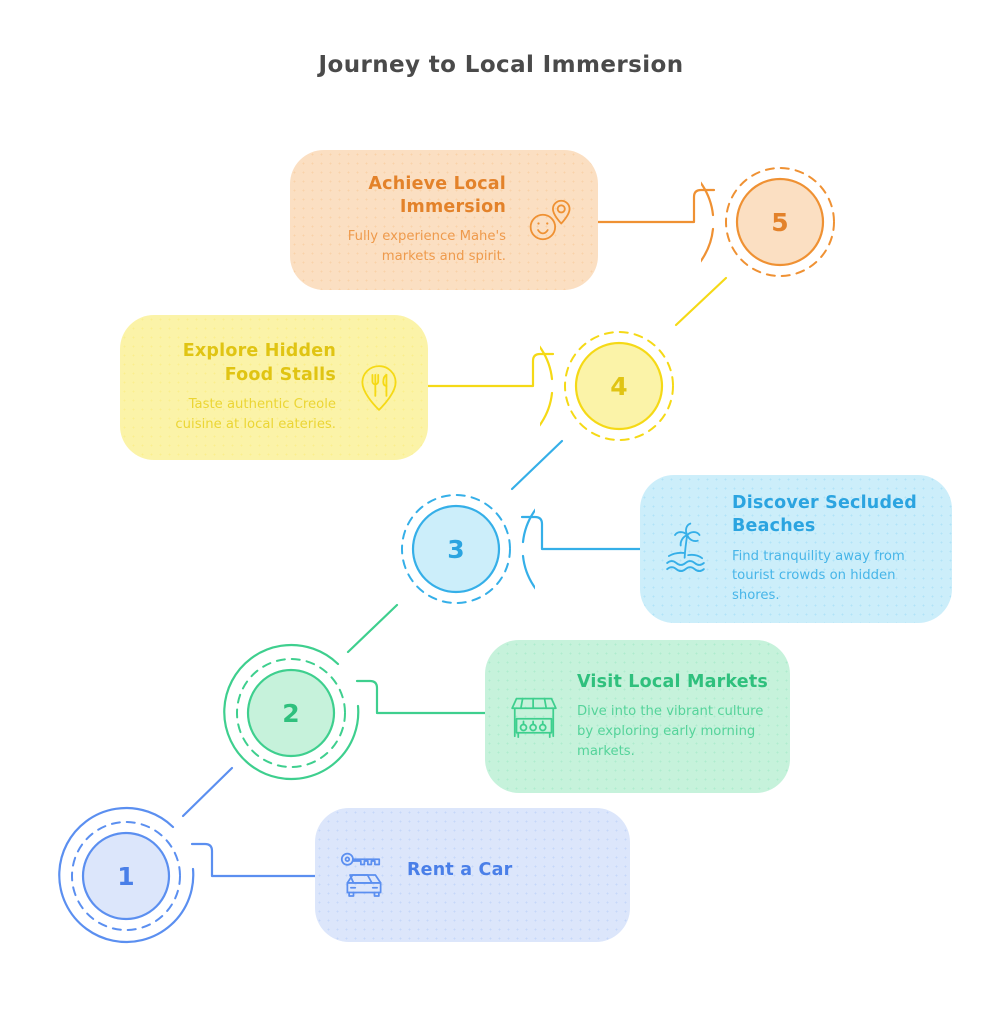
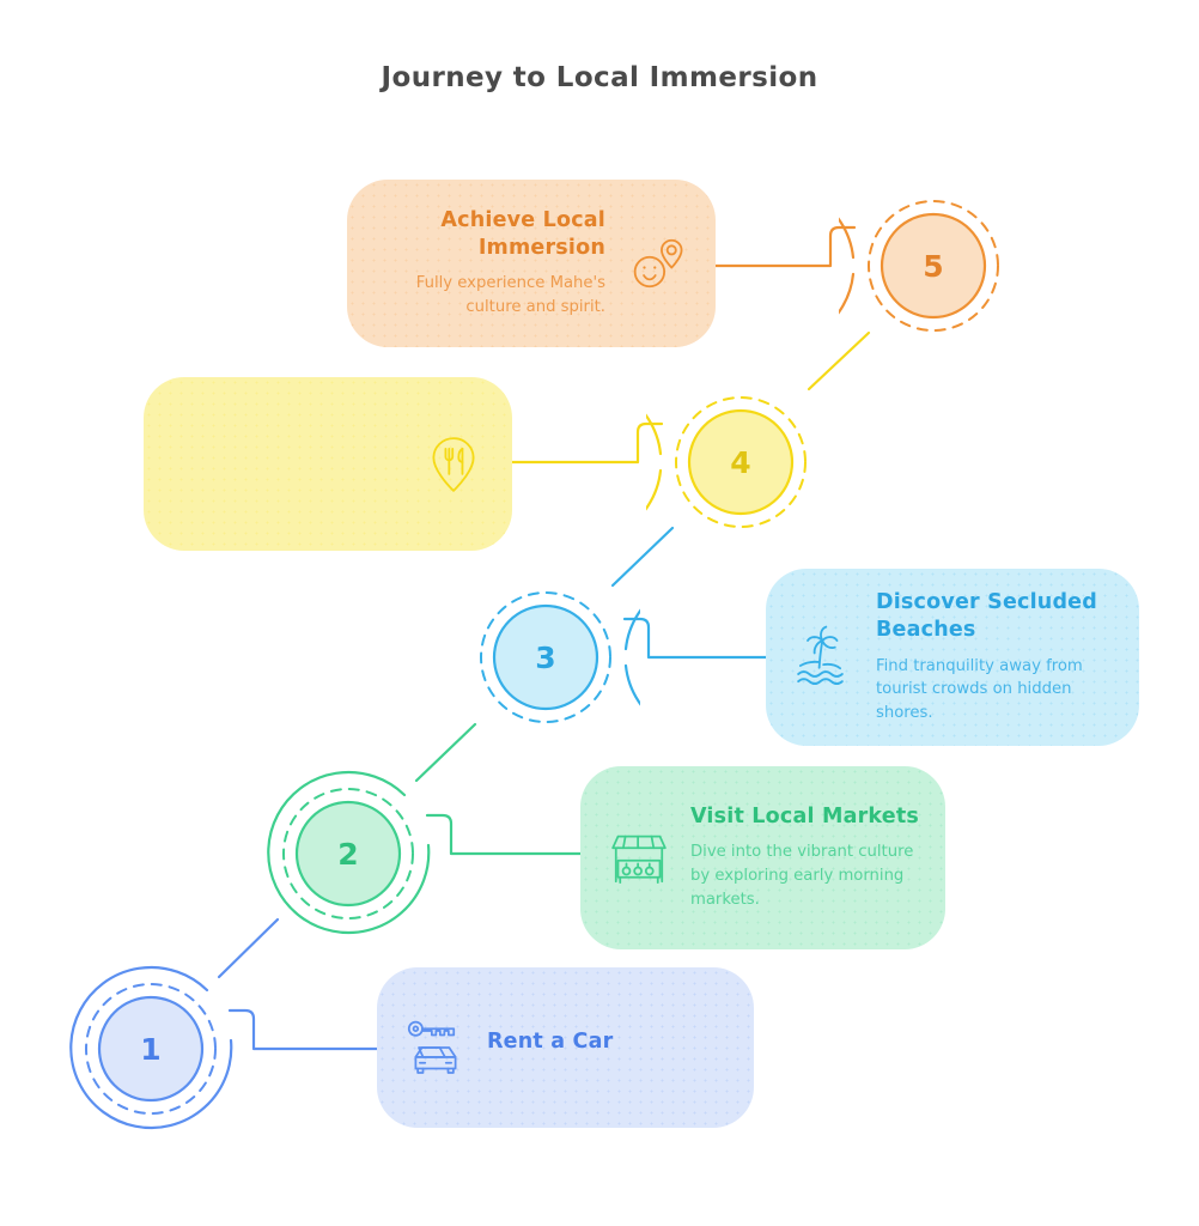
  Journey to Local Immersion
  Achieve Local Immersion
- Fully experience Mahe's markets and spirit.
+ Fully experience Mahe's culture and spirit.
  5
- Explore Hidden Food Stalls
- Taste authentic Creole cuisine at local eateries.
  4
  Discover Secluded Beaches
  Find tranquility away from tourist crowds on hidden shores.
  3
  Visit Local Markets
  Dive into the vibrant culture by exploring early morning markets.
  2
  Rent a Car
  1
